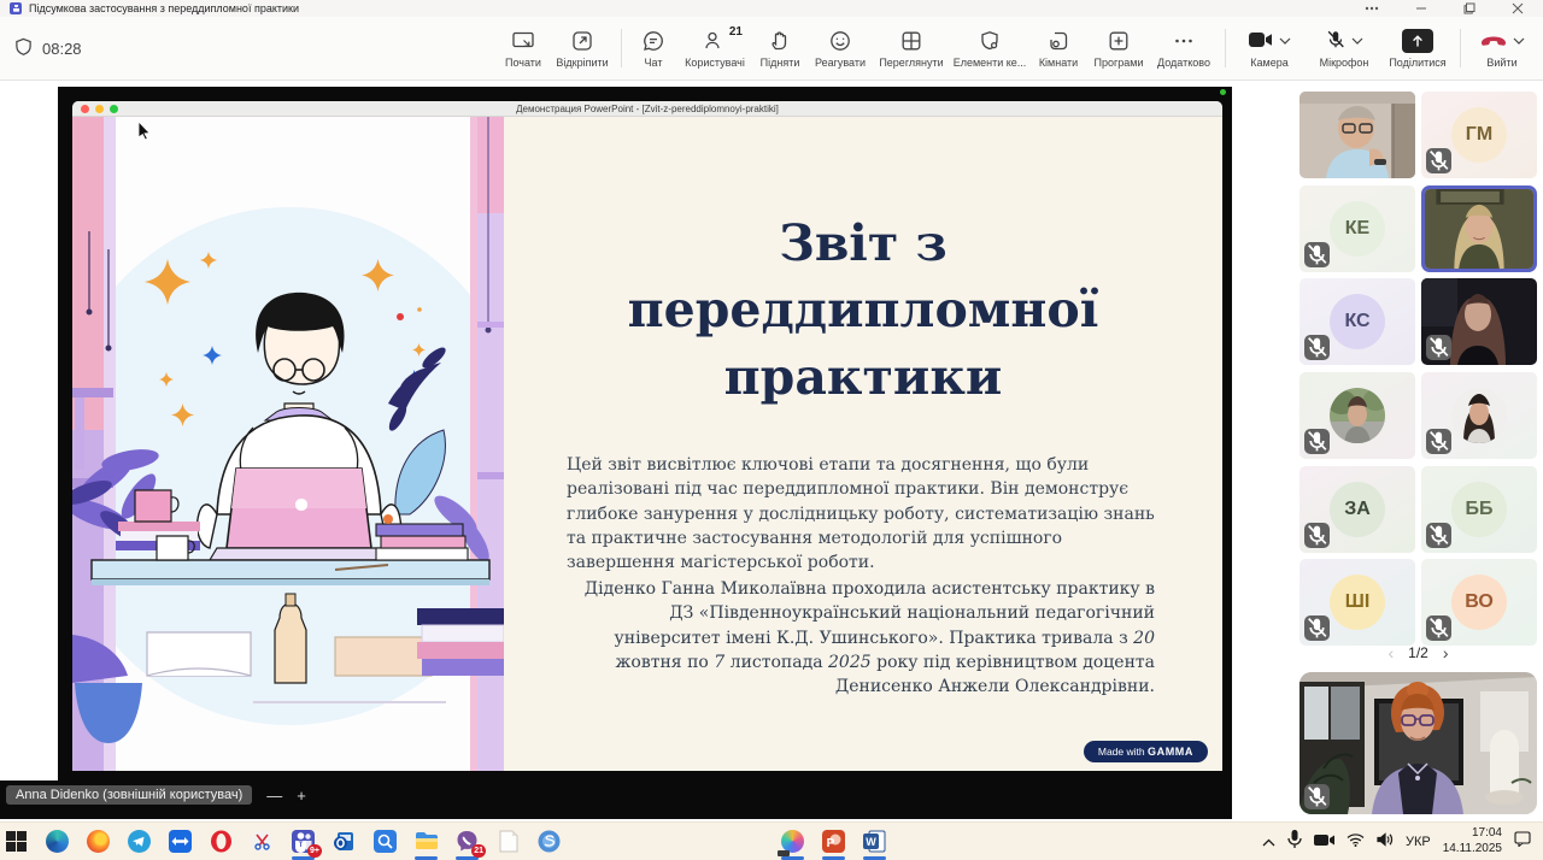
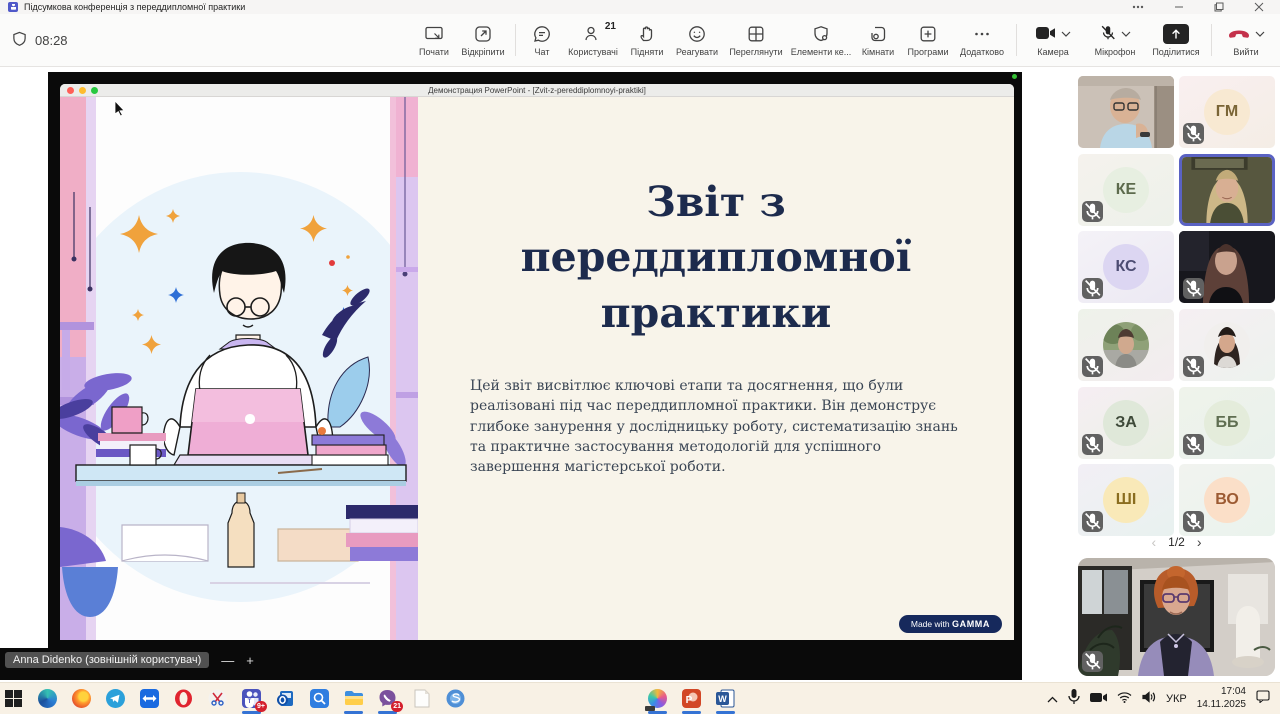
- Підсумкова застосування з переддипломної практики
+ Підсумкова конференція з переддипломної практики
  08:28
  Почати
  Відкріпити
  Чат
  21
  Користувачі
  Підняти
  Реагувати
  Переглянути
  Елементи ке...
  Кімнати
  Програми
  Додатково
  Камера
  Мікрофон
  Поділитися
  Вийти
  Anna Didenko (зовнішній користувач)
  —
  +
  Демонстрация PowerPoint - [Zvit-z-pereddiplomnoyi-praktiki]
  Звіт з переддипломної практики
  Цей звіт висвітлює ключові етапи та досягнення, що були реалізовані під час переддипломної практики. Він демонструє глибоке занурення у дослідницьку роботу, систематизацію знань та практичне застосування методологій для успішного завершення магістерської роботи.
- Діденко Ганна Миколаївна проходила асистентську практику в ДЗ «Південноукраїнський національний педагогічний університет імені К.Д. Ушинського». Практика тривала з 20 жовтня по 7 листопада 2025 року під керівництвом доцента Денисенко Анжели Олександрівни.
  Made with GAMMA
  ГМ
  КЕ
  КС
  ЗА
  ББ
  ШІ
  ВО
  ‹
  1/2
  ›
  P
  W
  УКР
  17:04
  14.11.2025
